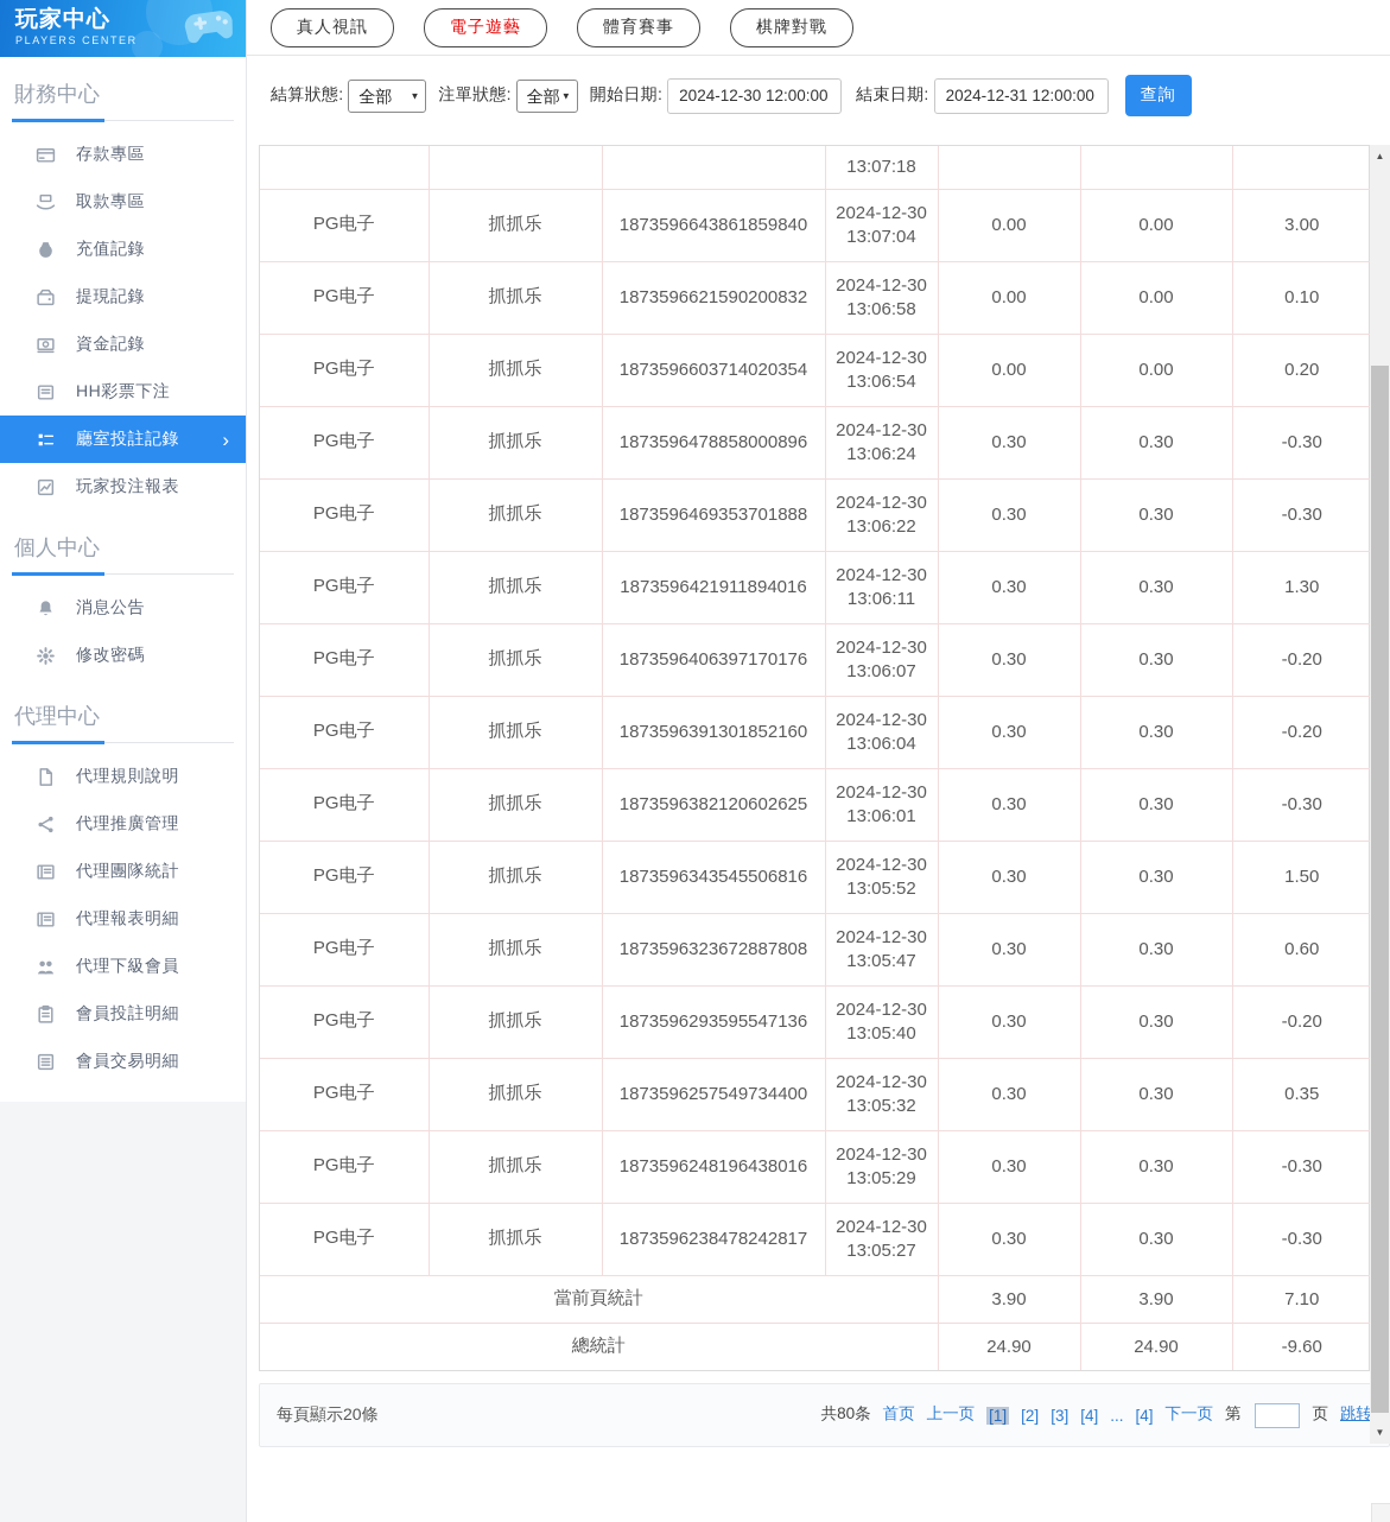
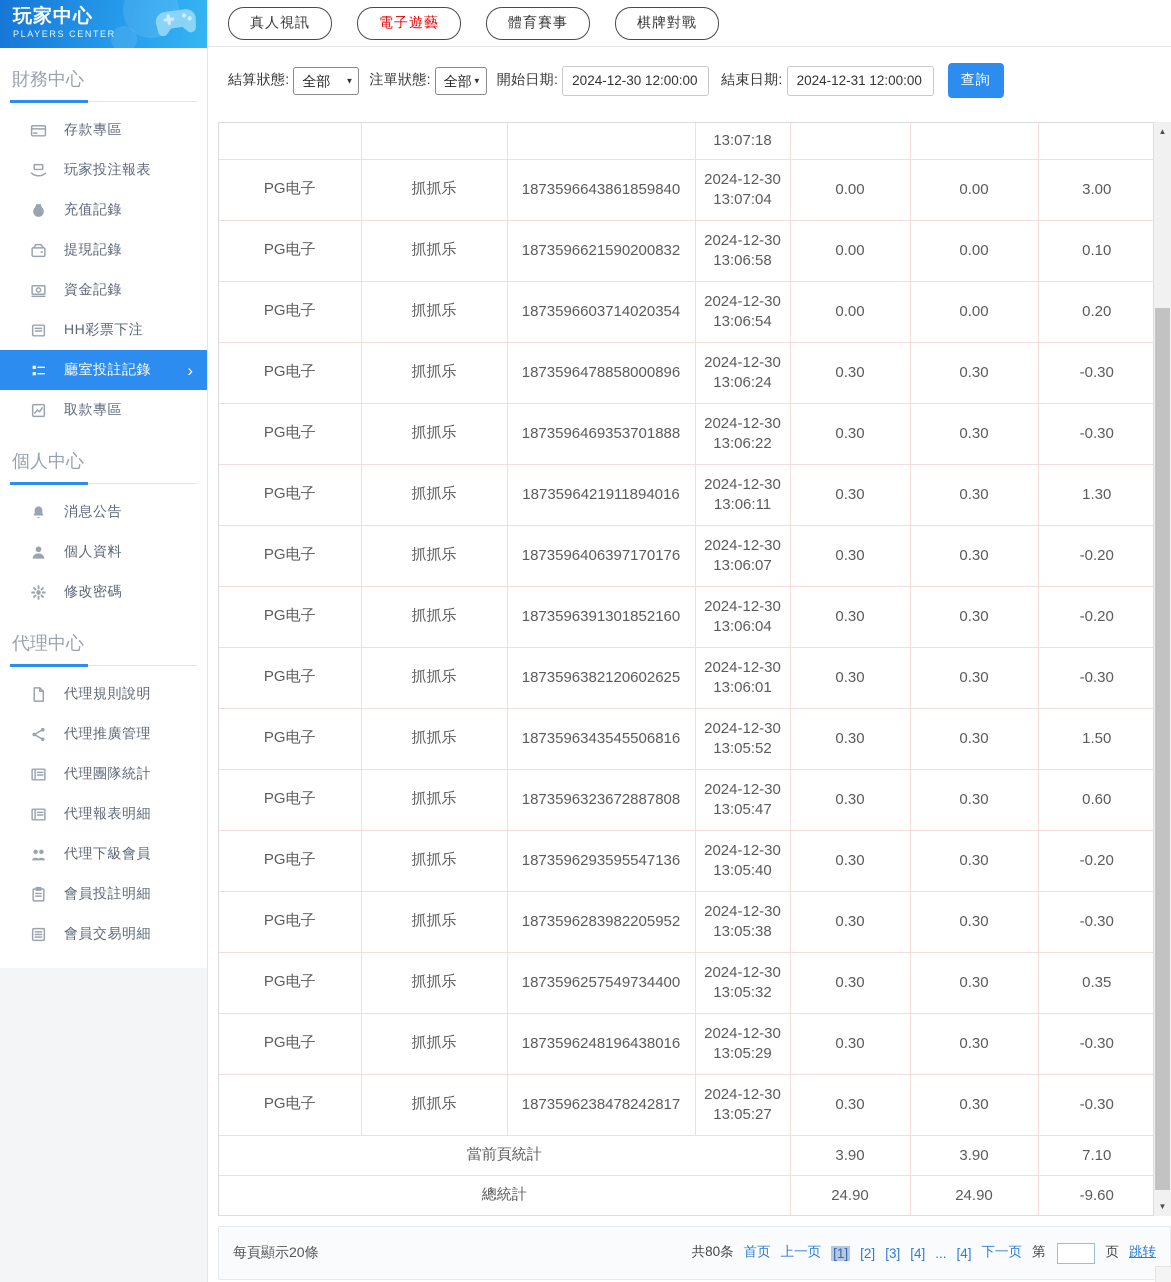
  玩家中心
  PLAYERS CENTER
  財務中心
  存款專區
- 取款專區
+ 玩家投注報表
  充值記錄
  提現記錄
  資金記錄
  HH彩票下注
  廳室投註記錄
  ›
- 玩家投注報表
+ 取款專區
  個人中心
  消息公告
+ 個人資料
  修改密碼
  代理中心
  代理規則說明
  代理推廣管理
  代理團隊統計
  代理報表明細
  代理下級會員
  會員投註明細
  會員交易明細
  真人視訊
  電子遊藝
  體育賽事
  棋牌對戰
  結算狀態:
  全部
  注單狀態:
  全部
  開始日期:
  2024-12-30 12:00:00
  結束日期:
  2024-12-31 12:00:00
  查詢
  			13:07:18
  PG电子	抓抓乐	1873596643861859840	2024-12-3013:07:04	0.00	0.00	3.00
  PG电子	抓抓乐	1873596621590200832	2024-12-3013:06:58	0.00	0.00	0.10
  PG电子	抓抓乐	1873596603714020354	2024-12-3013:06:54	0.00	0.00	0.20
  PG电子	抓抓乐	1873596478858000896	2024-12-3013:06:24	0.30	0.30	-0.30
  PG电子	抓抓乐	1873596469353701888	2024-12-3013:06:22	0.30	0.30	-0.30
  PG电子	抓抓乐	1873596421911894016	2024-12-3013:06:11	0.30	0.30	1.30
  PG电子	抓抓乐	1873596406397170176	2024-12-3013:06:07	0.30	0.30	-0.20
  PG电子	抓抓乐	1873596391301852160	2024-12-3013:06:04	0.30	0.30	-0.20
  PG电子	抓抓乐	1873596382120602625	2024-12-3013:06:01	0.30	0.30	-0.30
  PG电子	抓抓乐	1873596343545506816	2024-12-3013:05:52	0.30	0.30	1.50
  PG电子	抓抓乐	1873596323672887808	2024-12-3013:05:47	0.30	0.30	0.60
  PG电子	抓抓乐	1873596293595547136	2024-12-3013:05:40	0.30	0.30	-0.20
+ PG电子	抓抓乐	1873596283982205952	2024-12-3013:05:38	0.30	0.30	-0.30
  PG电子	抓抓乐	1873596257549734400	2024-12-3013:05:32	0.30	0.30	0.35
  PG电子	抓抓乐	1873596248196438016	2024-12-3013:05:29	0.30	0.30	-0.30
  PG电子	抓抓乐	1873596238478242817	2024-12-3013:05:27	0.30	0.30	-0.30
  當前頁統計	3.90	3.90	7.10
  總統計	24.90	24.90	-9.60
  ▲
  ▼
  每頁顯示20條
  共80条
  首页
  上一页
  [1]
  [2]
  [3]
  [4]
  ...
  [4]
  下一页
  第
  页
  跳转
